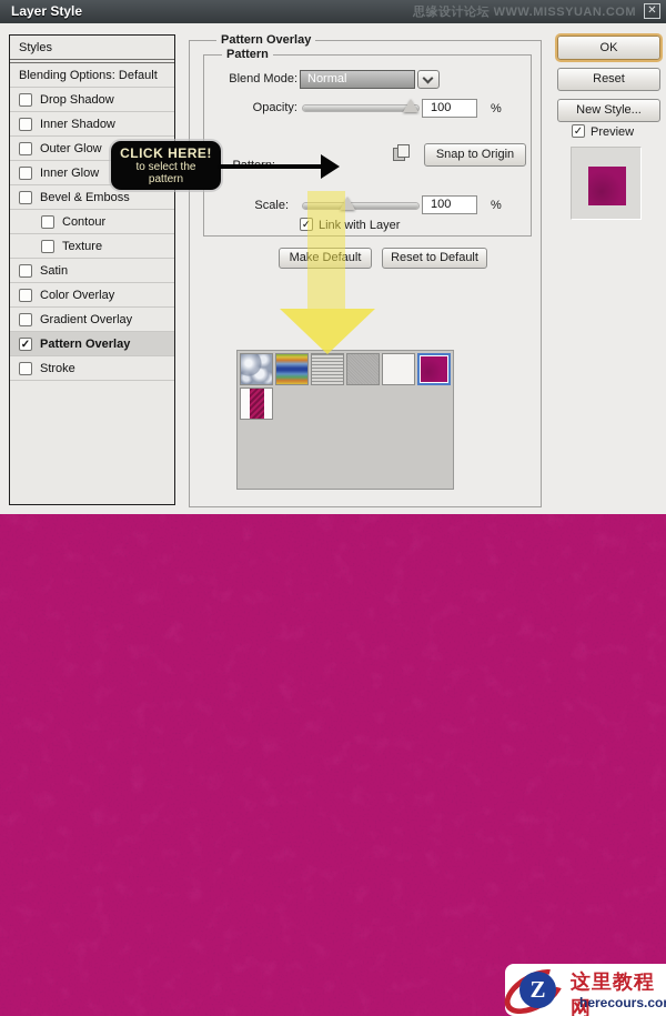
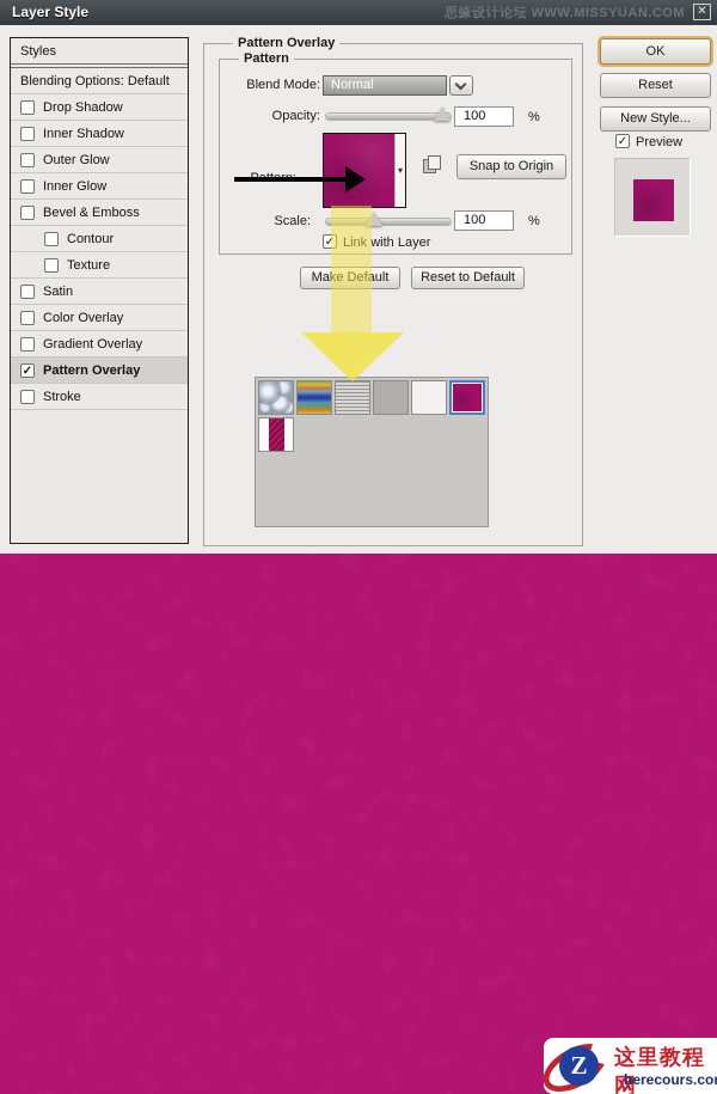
  Layer Style
  思缘设计论坛 WWW.MISSYUAN.COM
  ✕
  Styles
  Blending Options: Default
  Drop Shadow
  Inner Shadow
  Outer Glow
  Inner Glow
  Bevel & Emboss
  Contour
  Texture
  Satin
  Color Overlay
  Gradient Overlay
  ✓
  Pattern Overlay
  Stroke
  Pattern Overlay
  Pattern
  Blend Mode:
  Normal
  Opacity:
  100
  %
+ ▾
  Snap to Origin
  Scale:
  100
  %
  ✓
  Link with Layer
  Make Default
  Reset to Default
  OK
  Reset
  New Style...
  ✓
  Preview
- CLICK HERE!
- to select the
- pattern
  Z
  这里教程网
  herecours.co
